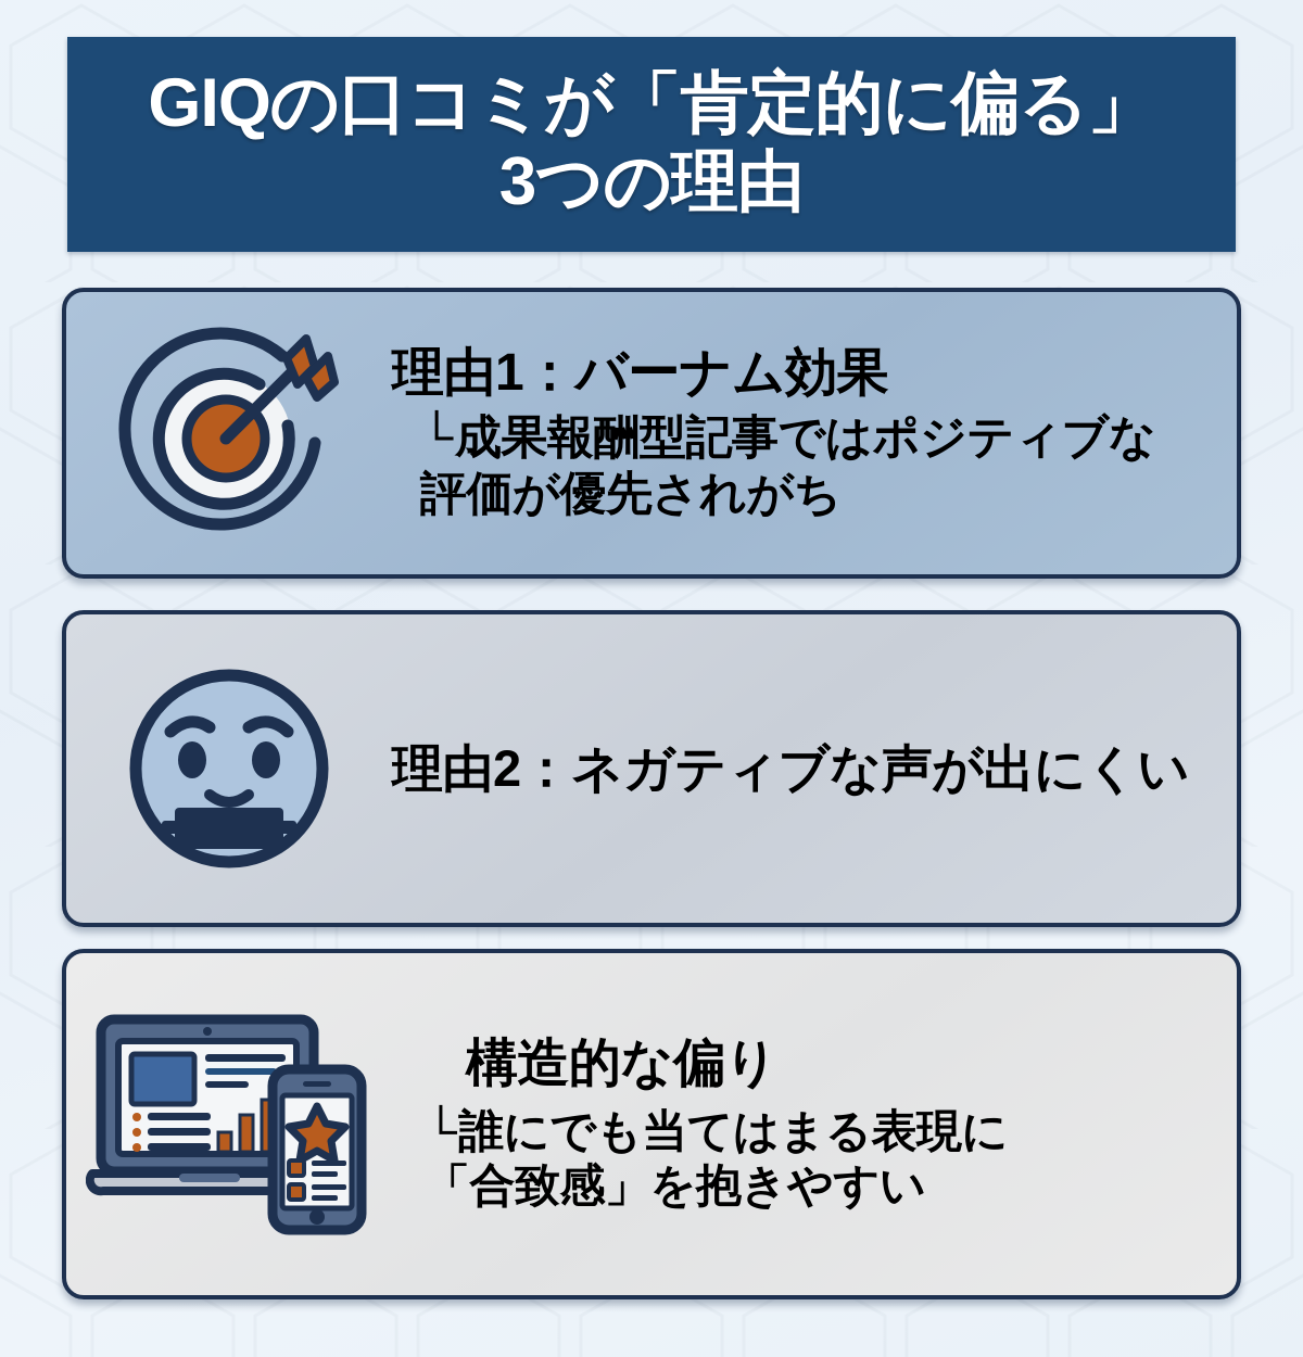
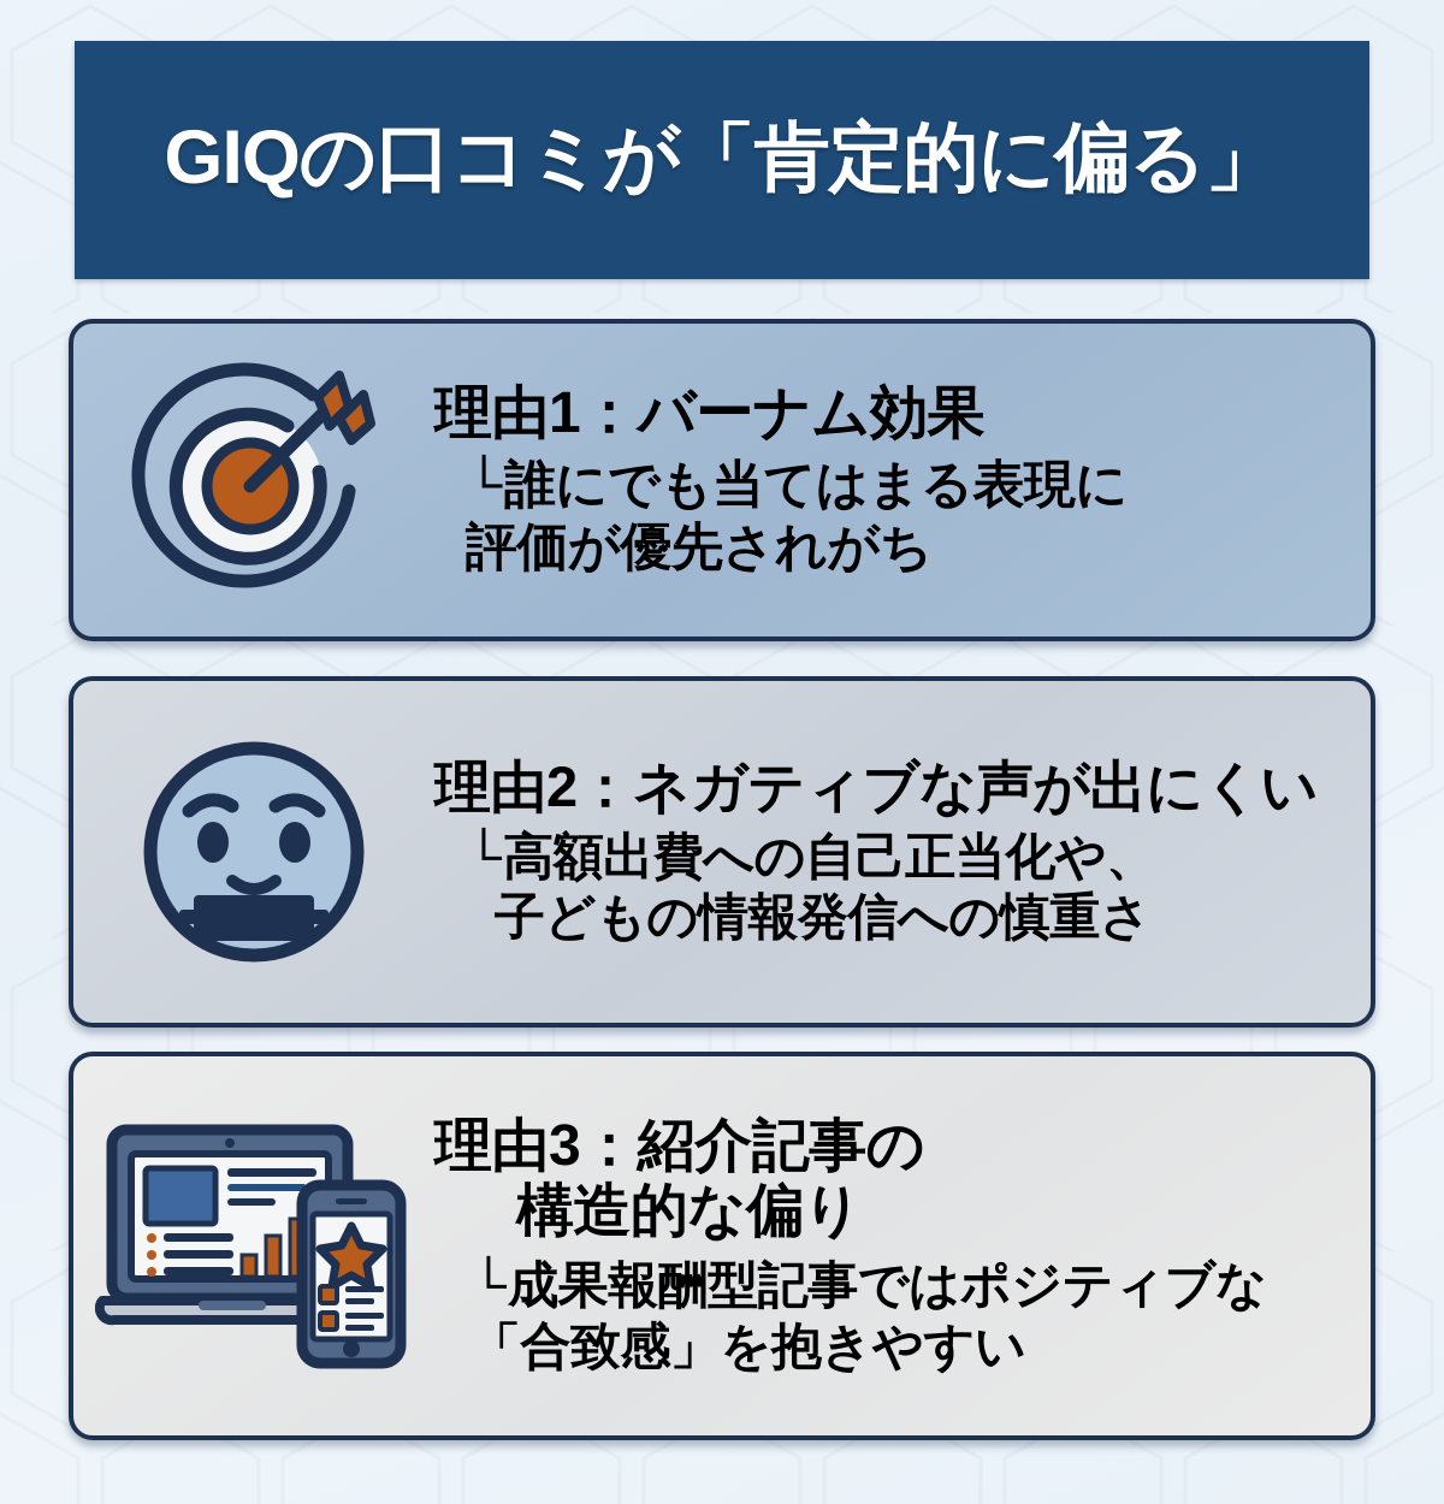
  GIQの口コミが「肯定的に偏る」
- 3つの理由
  理由1：バーナム効果
- └成果報酬型記事ではポジティブな
+ └誰にでも当てはまる表現に
  評価が優先されがち
  理由2：ネガティブな声が出にくい
+ └高額出費への自己正当化や、
+ 子どもの情報発信への慎重さ
+ 理由3：紹介記事の
  構造的な偏り
- └誰にでも当てはまる表現に
+ └成果報酬型記事ではポジティブな
  「合致感」を抱きやすい
